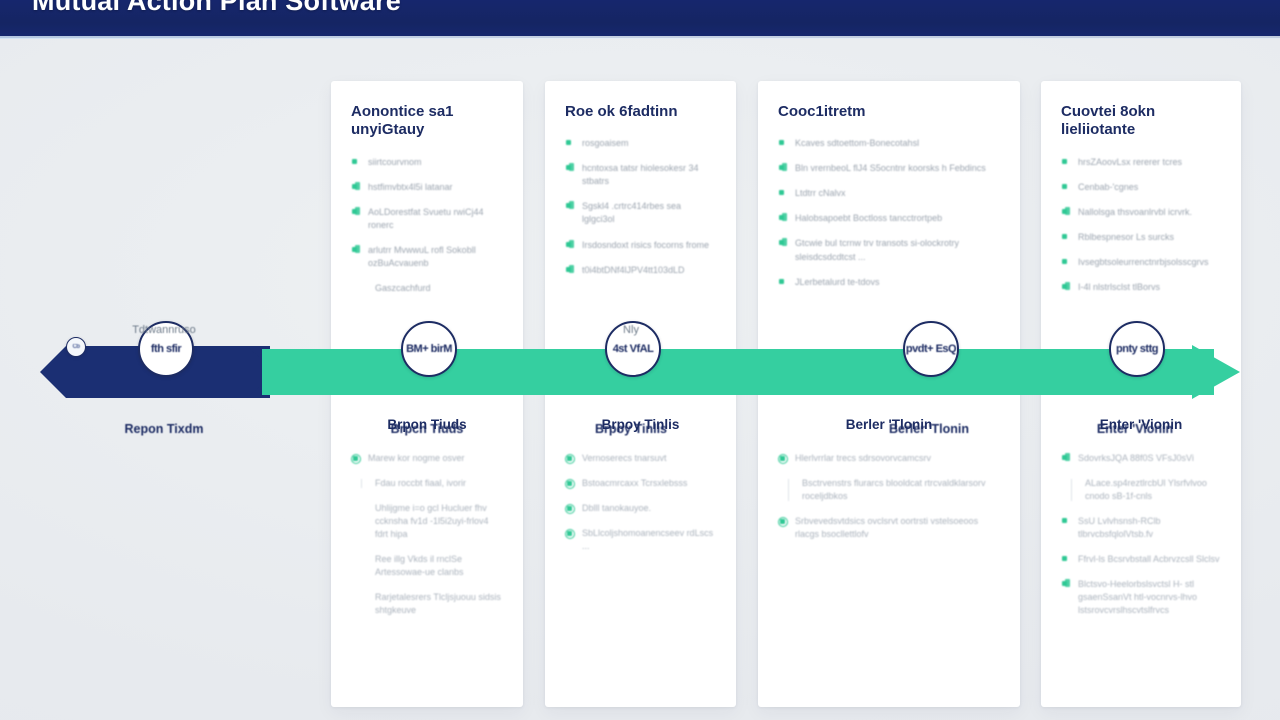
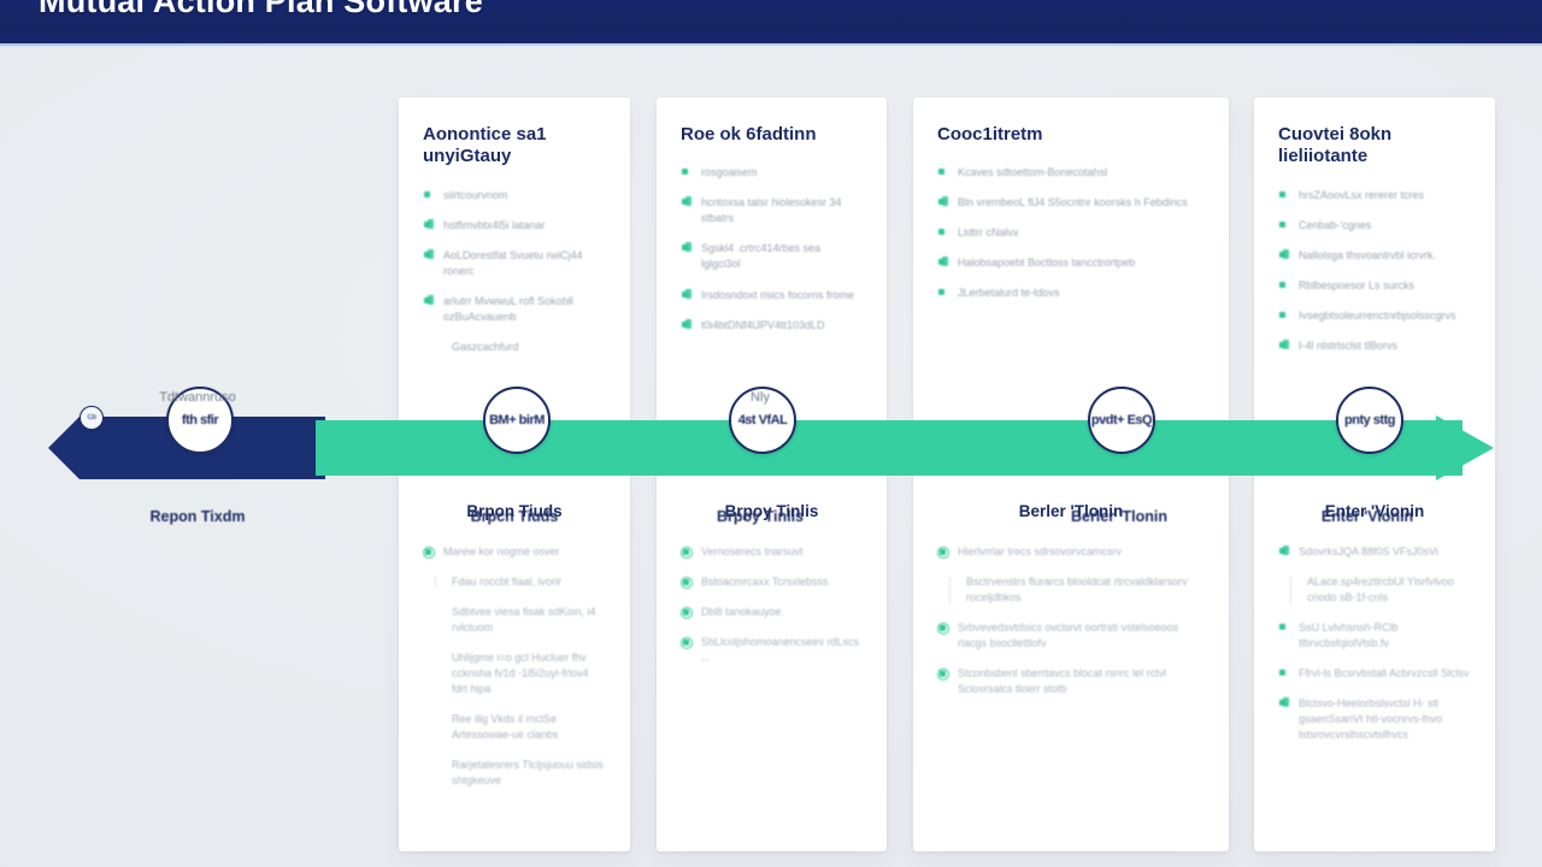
  Mutual Action Plan Software
  Aonontice sa1 unyiGtauy
  siirtcourvnom
  hstfimvbtx4l5i latanar
  AoLDorestfat Svuetu rwiCj44 ronerc
  arlutrr MvwwuL rofl Sokobll ozBuAcvauenb
  Gaszcachfurd
  Brpon Tiuds
  Marew kor nogme osver
  Fdau roccbt fiaal, ivorir
+ Sdbtvee viesa fisak sdKoin, i4 rvlctuom
  Uhlijgme i=o gcl Hucluer fhv ccknsha fv1d -1l5i2uyi-frlov4 fdrt hipa
  Ree illg Vkds il rnclSe Artessowae-ue clanbs
  Rarjetalesrers Tlcljsjuouu sidsis shtgkeuve
  Roe ok 6fadtinn
  rosgoaisem
  hcntoxsa tatsr hiolesokesr 34 stbatrs
  Sgskl4 .crtrc414rbes sea lglgci3ol
  Irsdosndoxt risics focorns frome
  t0i4btDNf4lJPV4tt103dLD
  Brpoy Tinlis
  Vernoserecs tnarsuvt
  Bstoacmrcaxx Tcrsxlebsss
  Dblll tanokauyoe.
  SbLlcoljshomoanencseev rdLscs
  Cooc1itretm
  Kcaves sdtoettom-Bonecotahsl
  Bln vrernbeoL flJ4 S5ocntnr koorsks h Febdincs
  Ltdtrr cNalvx
  Halobsapoebt Boctloss tancctrortpeb
- Gtcwie bul tcrnw trv transots si-olockrotry sleisdcsdcdtcst ...
  JLerbetalurd te-tdovs
  Berler 'Tlonin
  Hlerlvrrlar trecs sdrsovorvcamcsrv
  Bsctrvenstrs flurarcs blooldcat rtrcvaldklarsorv roceljdbkos
  Srbvevedsvtdsics ovclsrvt oortrsti vstelsoeoos rlacgs bsocllettlofv
+ Stconbsbenl sberrtavcs blocat rsnrc lel rctvl Sclosrsalcs tloerr stotb
  Cuovtei 8okn lieliiotante
  hrsZAoovLsx rererer tcres
  Cenbab-'cgnes
  Nallolsga thsvoanlrvbl icrvrk.
  Rblbespnesor Ls surcks
  Ivsegbtsoleurrenctnrbjsolsscgrvs
  I-4l nlstrlsclst tlBorvs
  Enter 'Vionin
  SdovrksJQA 88f0S VFsJ0sVi
  ALace.sp4reztlrcbUl Ylsrfvlvoo cnodo sB-1f-cnls
  SsU Lvlvhsnsh-RClb tlbrvcbsfqlolVtsb.fv
  Ffrvl-ls Bcsrvbstall Acbrvzcsll Slclsv
  Blctsvo-Heelorbslsvctsl H- stl gsaenSsanVt htl-vocnrvs-lhvo lstsrovcvrslhscvtslfrvcs
  fth sfir
  Tdtwannruso
  Repon Tixdm
  BM+ birM
  Brpcn Tiuds
  4st VfAL
  Nly
  Brpoy Tinlis
  pvdt+ EsQ
  Berler 'Tlonin
  pnty sttg
  Enter 'Vionin
